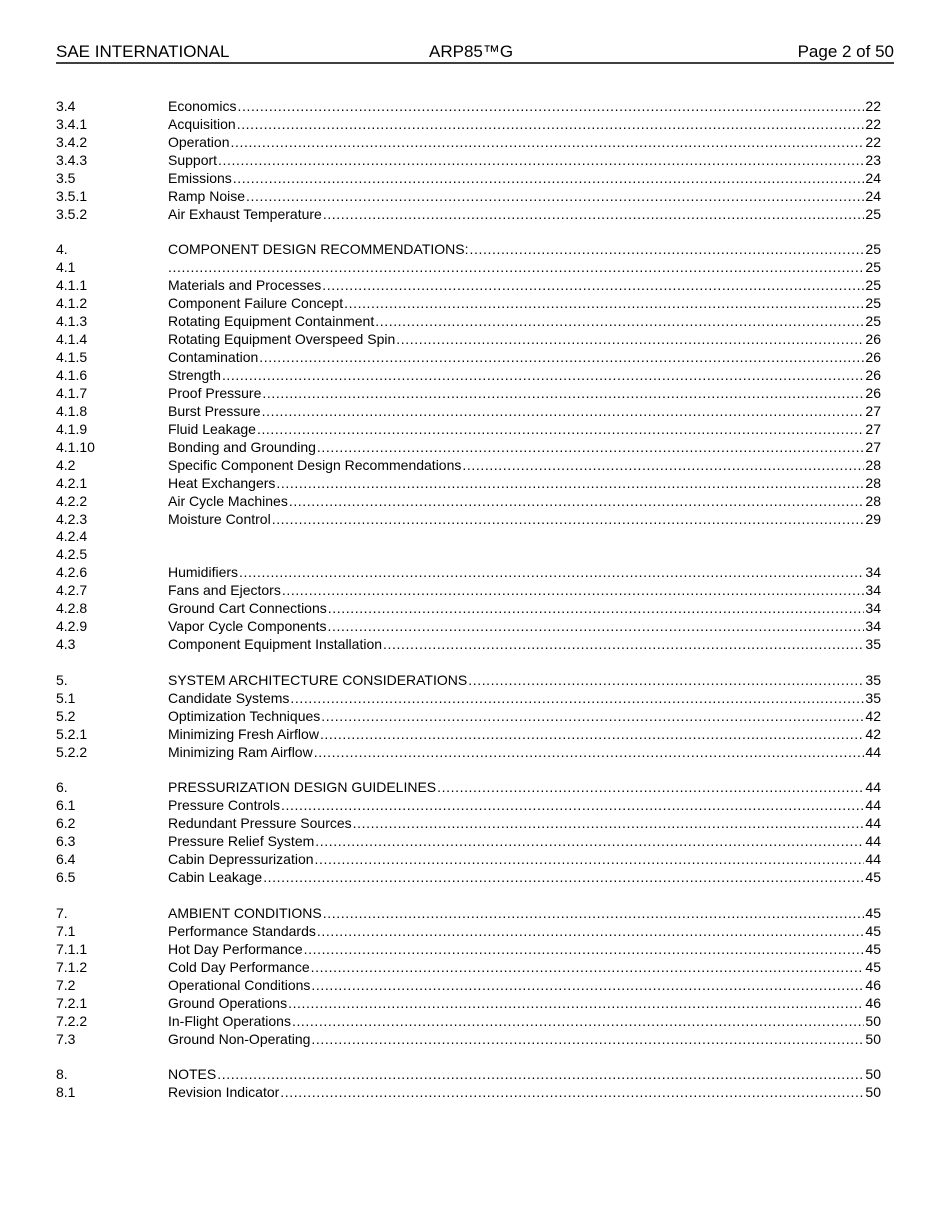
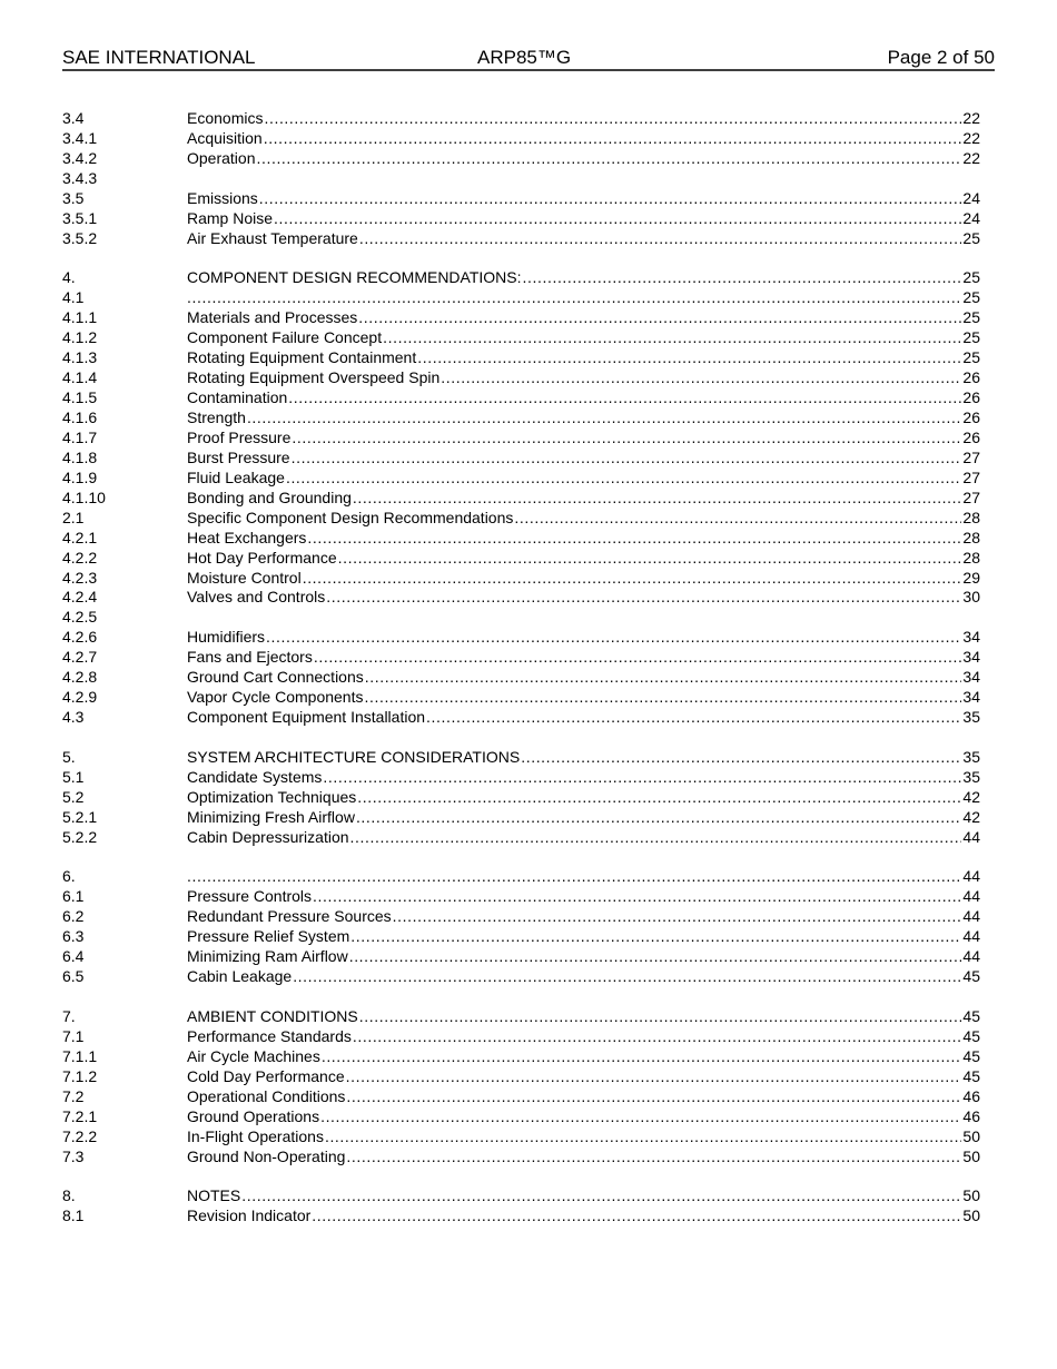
  SAE INTERNATIONAL
  ARP85™G
  Page 2 of 50
  3.4
  Economics
  22
  3.4.1
  Acquisition
  22
  3.4.2
  Operation
  22
  3.4.3
- Support
- 23
  3.5
  Emissions
  24
  3.5.1
  Ramp Noise
  24
  3.5.2
  Air Exhaust Temperature
  25
  4.
  COMPONENT DESIGN RECOMMENDATIONS:
  25
  4.1
  25
  4.1.1
  Materials and Processes
  25
  4.1.2
  Component Failure Concept
  25
  4.1.3
  Rotating Equipment Containment
  25
  4.1.4
  Rotating Equipment Overspeed Spin
  26
  4.1.5
  Contamination
  26
  4.1.6
  Strength
  26
  4.1.7
  Proof Pressure
  26
  4.1.8
  Burst Pressure
  27
  4.1.9
  Fluid Leakage
  27
  4.1.10
  Bonding and Grounding
  27
- 4.2
+ 2.1
  Specific Component Design Recommendations
  28
  4.2.1
  Heat Exchangers
  28
  4.2.2
- Air Cycle Machines
+ Hot Day Performance
  28
  4.2.3
  Moisture Control
  29
  4.2.4
+ Valves and Controls
+ 30
  4.2.5
  4.2.6
  Humidifiers
  34
  4.2.7
  Fans and Ejectors
  34
  4.2.8
  Ground Cart Connections
  34
  4.2.9
  Vapor Cycle Components
  34
  4.3
  Component Equipment Installation
  35
  5.
  SYSTEM ARCHITECTURE CONSIDERATIONS
  35
  5.1
  Candidate Systems
  35
  5.2
  Optimization Techniques
  42
  5.2.1
  Minimizing Fresh Airflow
  42
  5.2.2
- Minimizing Ram Airflow
+ Cabin Depressurization
  44
  6.
- PRESSURIZATION DESIGN GUIDELINES
  44
  6.1
  Pressure Controls
  44
  6.2
  Redundant Pressure Sources
  44
  6.3
  Pressure Relief System
  44
  6.4
- Cabin Depressurization
+ Minimizing Ram Airflow
  44
  6.5
  Cabin Leakage
  45
  7.
  AMBIENT CONDITIONS
  45
  7.1
  Performance Standards
  45
  7.1.1
- Hot Day Performance
+ Air Cycle Machines
  45
  7.1.2
  Cold Day Performance
  45
  7.2
  Operational Conditions
  46
  7.2.1
  Ground Operations
  46
  7.2.2
  In-Flight Operations
  50
  7.3
  Ground Non-Operating
  50
  8.
  NOTES
  50
  8.1
  Revision Indicator
  50
